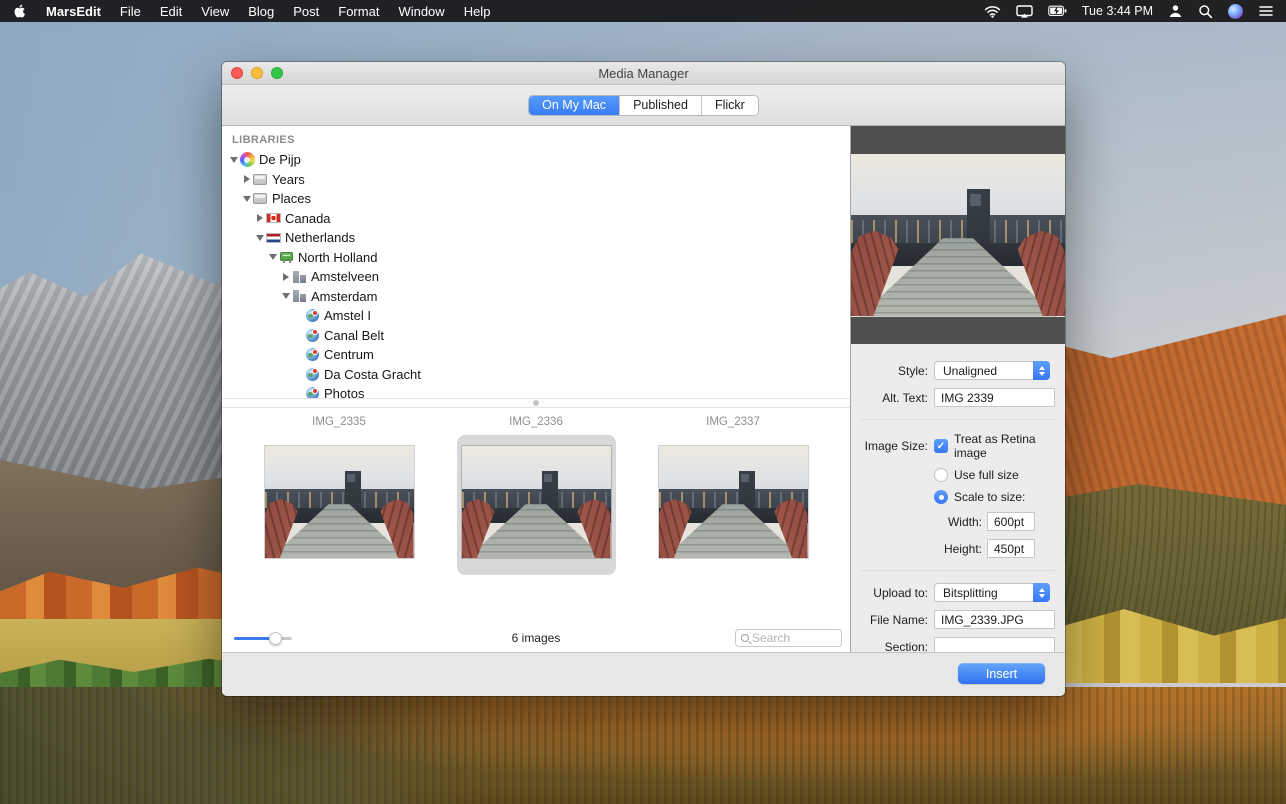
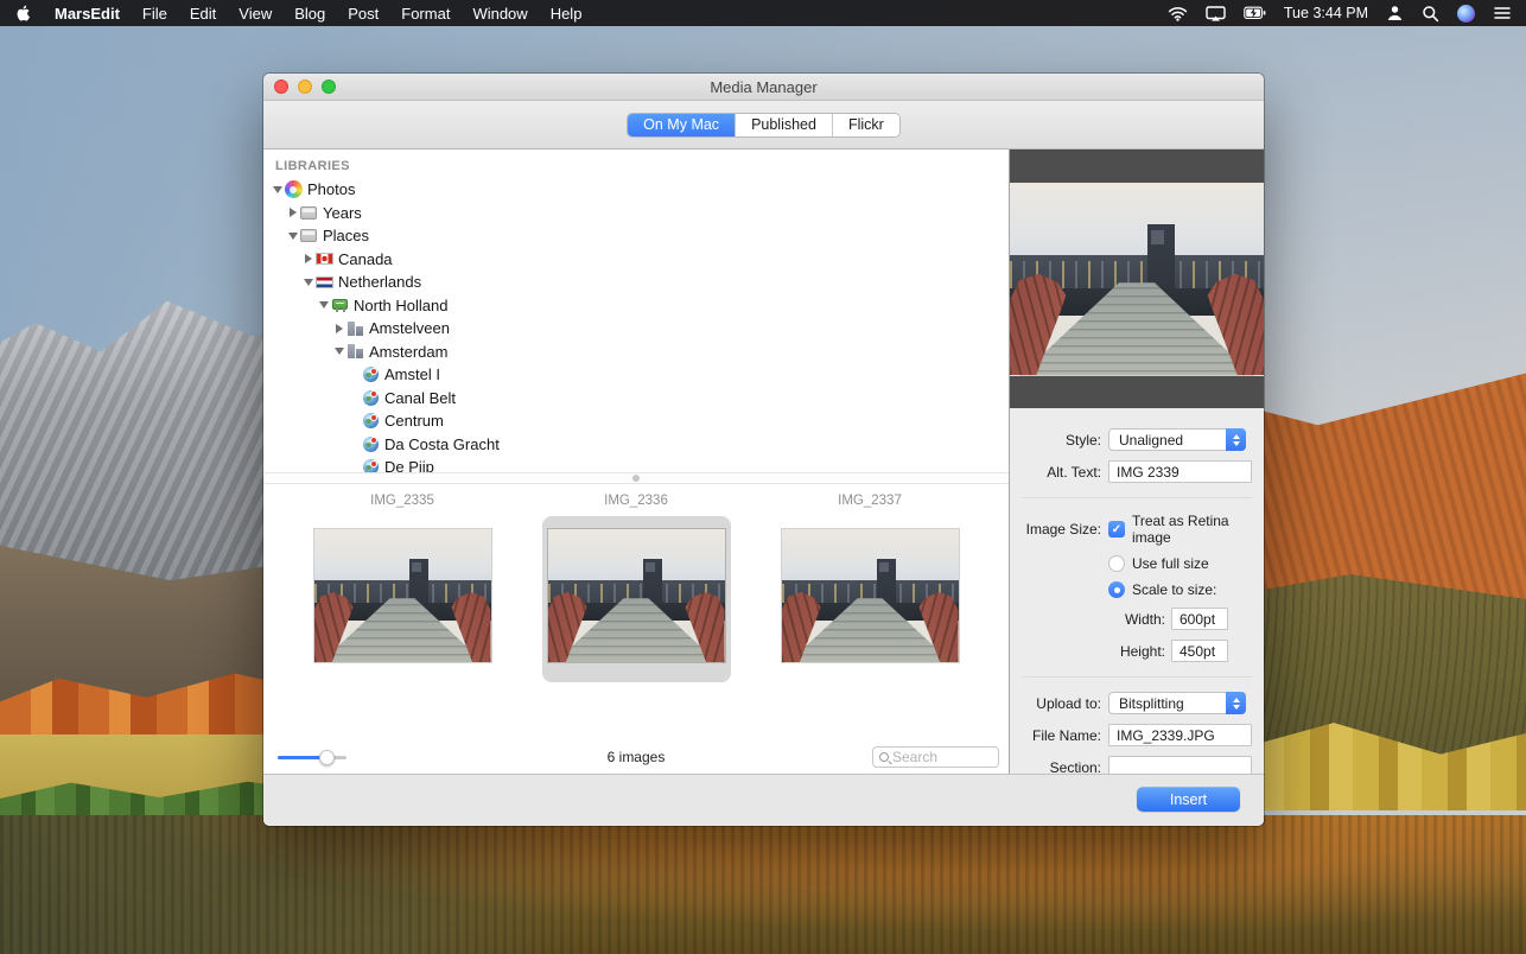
  MarsEdit
  File
  Edit
  View
  Blog
  Post
  Format
  Window
  Help
  Tue 3:44 PM
  Media Manager
  On My Mac
  Published
  Flickr
  LIBRARIES
- De Pijp
+ Photos
  Years
  Places
  Canada
  Netherlands
  North Holland
  Amstelveen
  Amsterdam
  Amstel I
  Canal Belt
  Centrum
  Da Costa Gracht
- Photos
+ De Pijp
  IMG_2335
  IMG_2336
  IMG_2337
  6 images
  Search
  Style:
  Unaligned
  Alt. Text:
  IMG 2339
  Image Size:
  ✓
  Treat as Retina image
  Use full size
  Scale to size:
  Width:
  600pt
  Height:
  450pt
  Upload to:
  Bitsplitting
  File Name:
  IMG_2339.JPG
  Section:
  Insert
